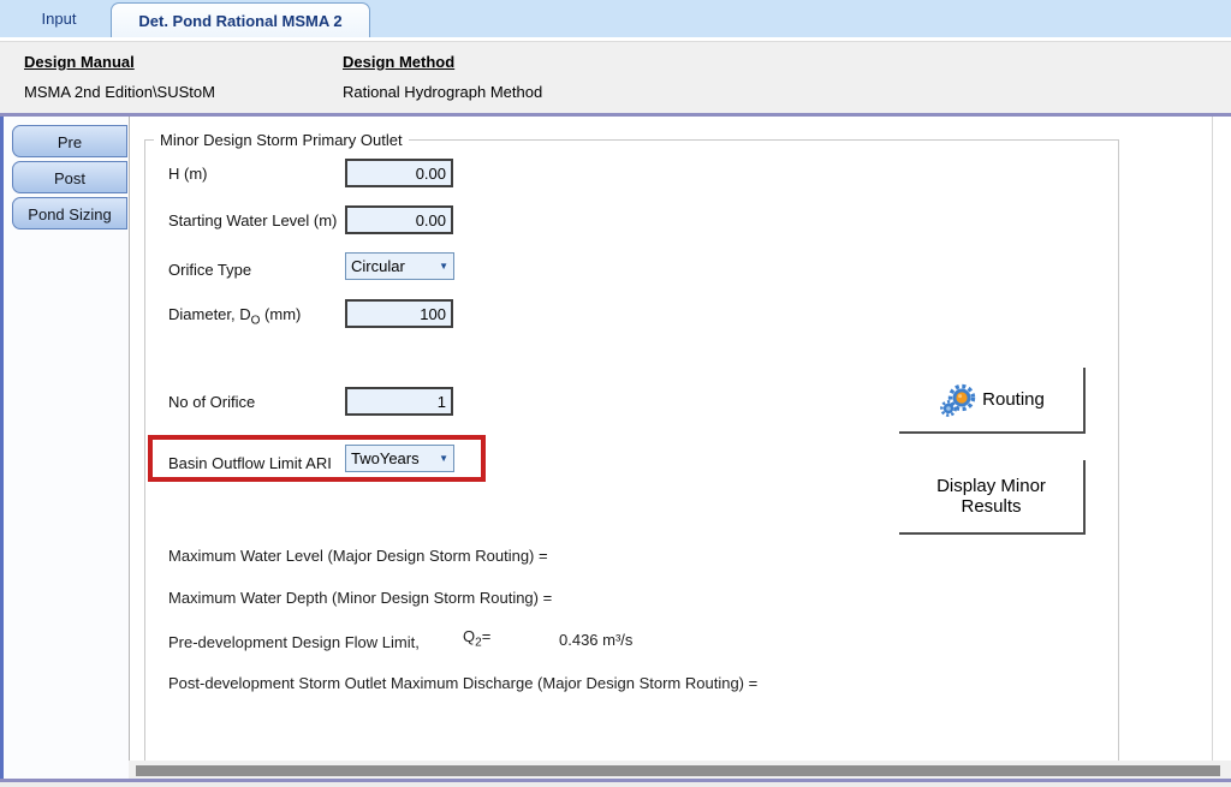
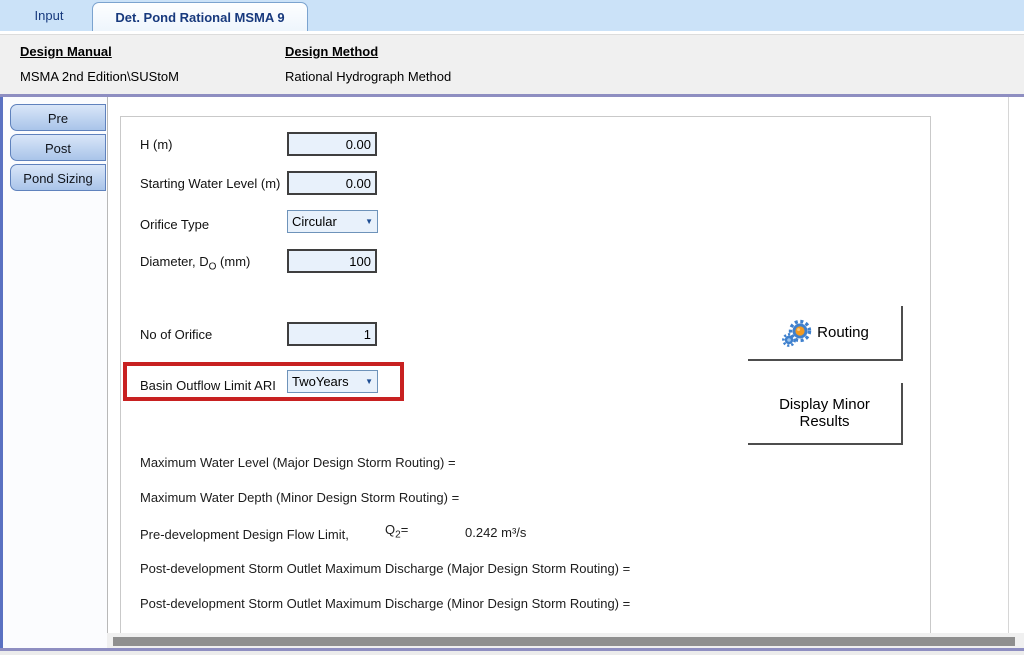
  Input
- Det. Pond Rational MSMA 2
+ Det. Pond Rational MSMA 9
  Design Manual
  MSMA 2nd Edition\SUStoM
  Design Method
  Rational Hydrograph Method
  Pre
  Post
  Pond Sizing
- Minor Design Storm Primary Outlet
  H (m)
  0.00
  Starting Water Level (m)
  0.00
  Orifice Type
  Circular
  ▼
  Diameter, DO (mm)
  100
  No of Orifice
  1
  Basin Outflow Limit ARI
  TwoYears
  ▼
  Routing
  Display Minor Results
  Maximum Water Level (Major Design Storm Routing) =
  Maximum Water Depth (Minor Design Storm Routing) =
  Pre-development Design Flow Limit,
  Q2=
- 0.436 m³/s
+ 0.242 m³/s
  Post-development Storm Outlet Maximum Discharge (Major Design Storm Routing) =
+ Post-development Storm Outlet Maximum Discharge (Minor Design Storm Routing) =
